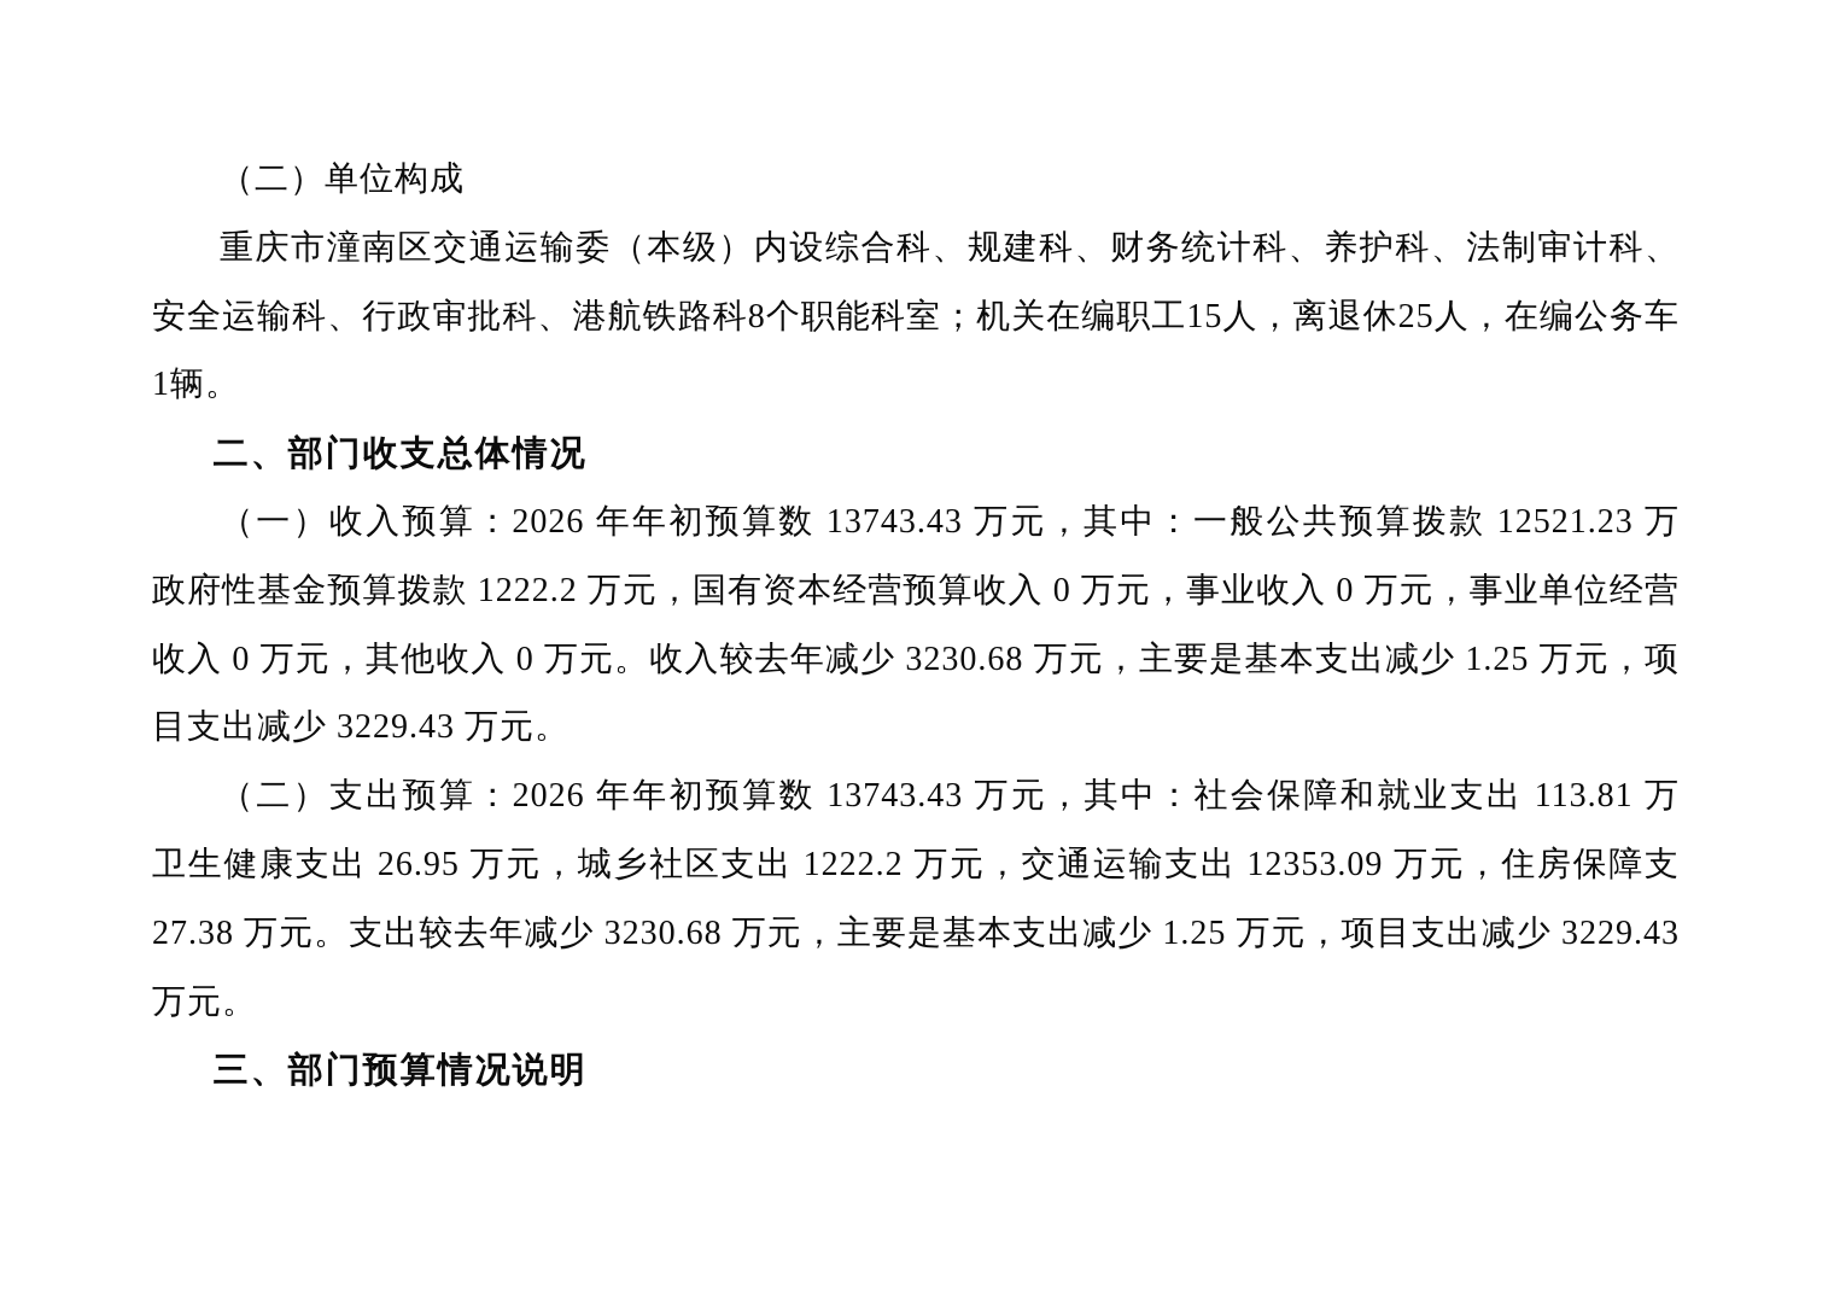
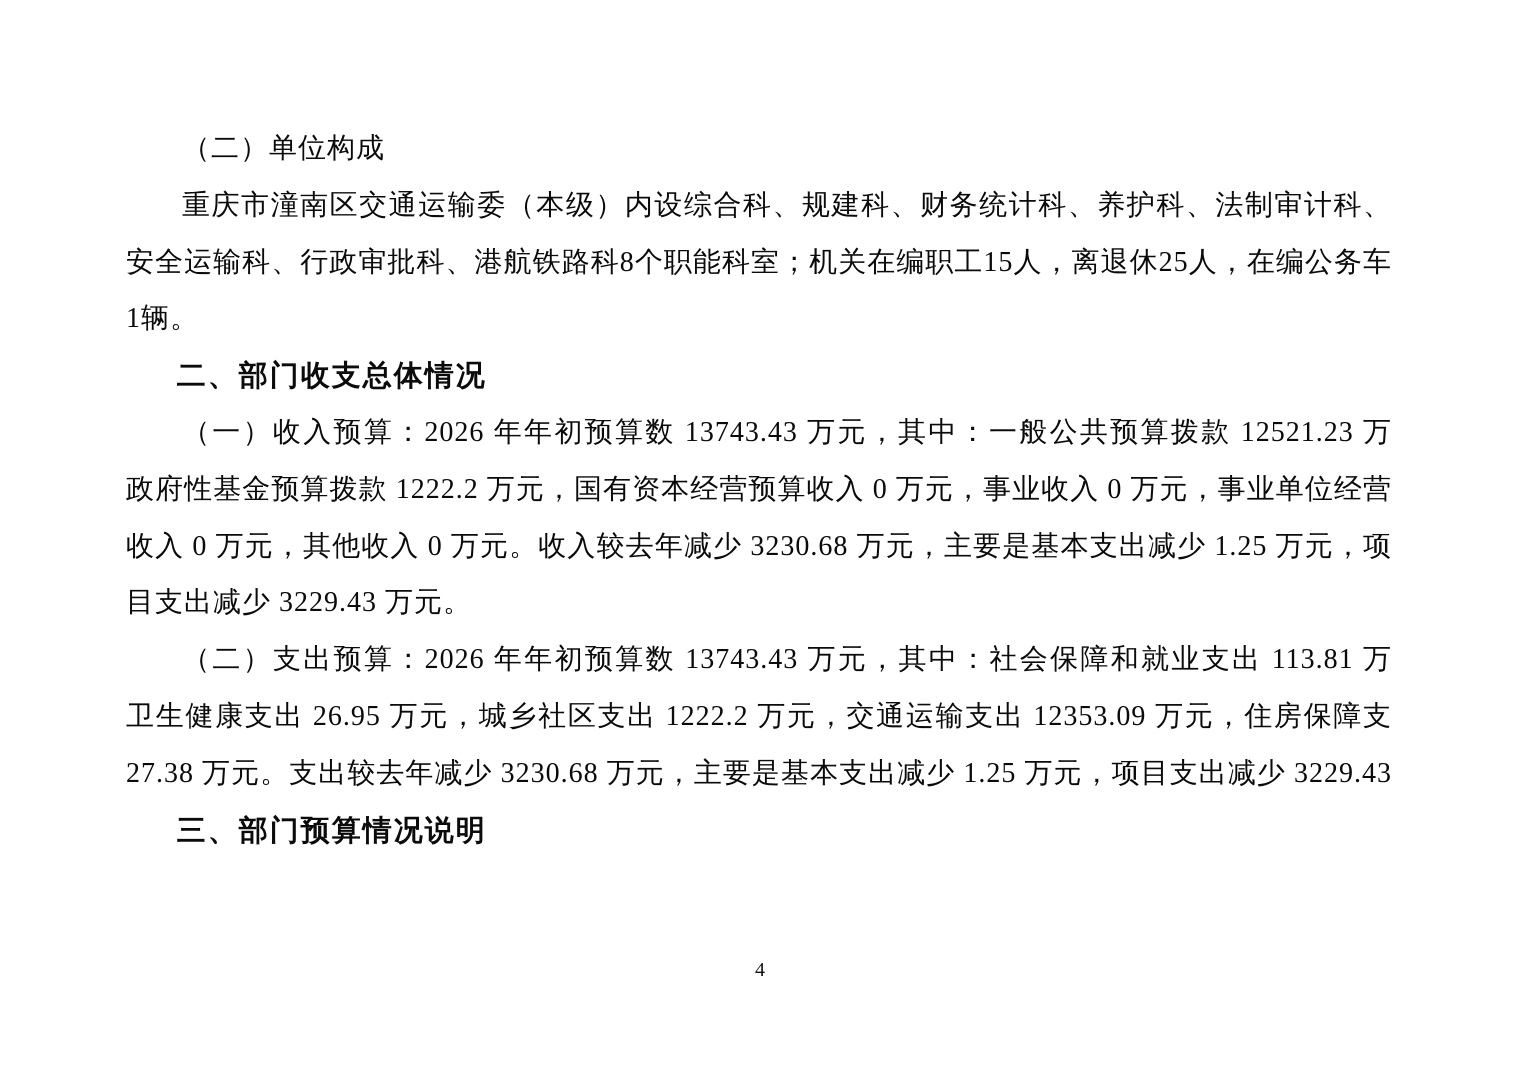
  （二）单位构成
  重庆市潼南区交通运输委（本级）内设综合科、规建科、财务统计科、养护科、法制审计科、
  安全运输科、行政审批科、港航铁路科8个职能科室；机关在编职工15人，离退休25人，在编公务车
  1辆。
  二、部门收支总体情况
  （一）收入预算：2026 年年初预算数 13743.43 万元，其中：一般公共预算拨款 12521.23 万
  政府性基金预算拨款 1222.2 万元，国有资本经营预算收入 0 万元，事业收入 0 万元，事业单位经营
  收入 0 万元，其他收入 0 万元。收入较去年减少 3230.68 万元，主要是基本支出减少 1.25 万元，项
  目支出减少 3229.43 万元。
  （二）支出预算：2026 年年初预算数 13743.43 万元，其中：社会保障和就业支出 113.81 万
  卫生健康支出 26.95 万元，城乡社区支出 1222.2 万元，交通运输支出 12353.09 万元，住房保障支
  27.38 万元。支出较去年减少 3230.68 万元，主要是基本支出减少 1.25 万元，项目支出减少 3229.43
- 万元。
  三、部门预算情况说明
+ 4
